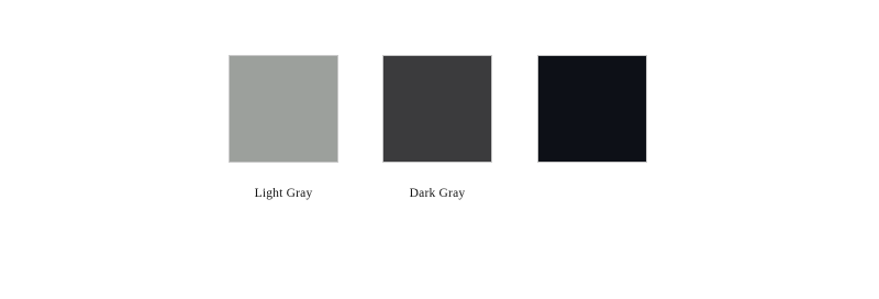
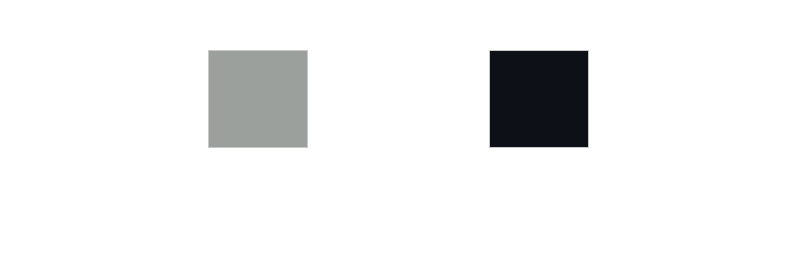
- Light Gray
- Dark Gray
